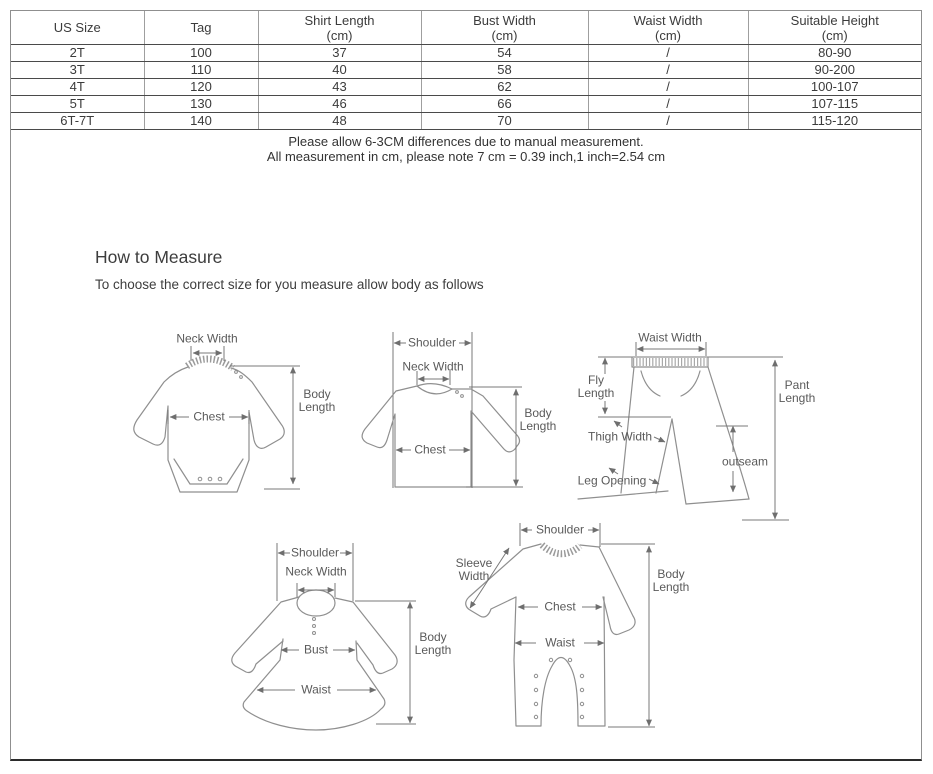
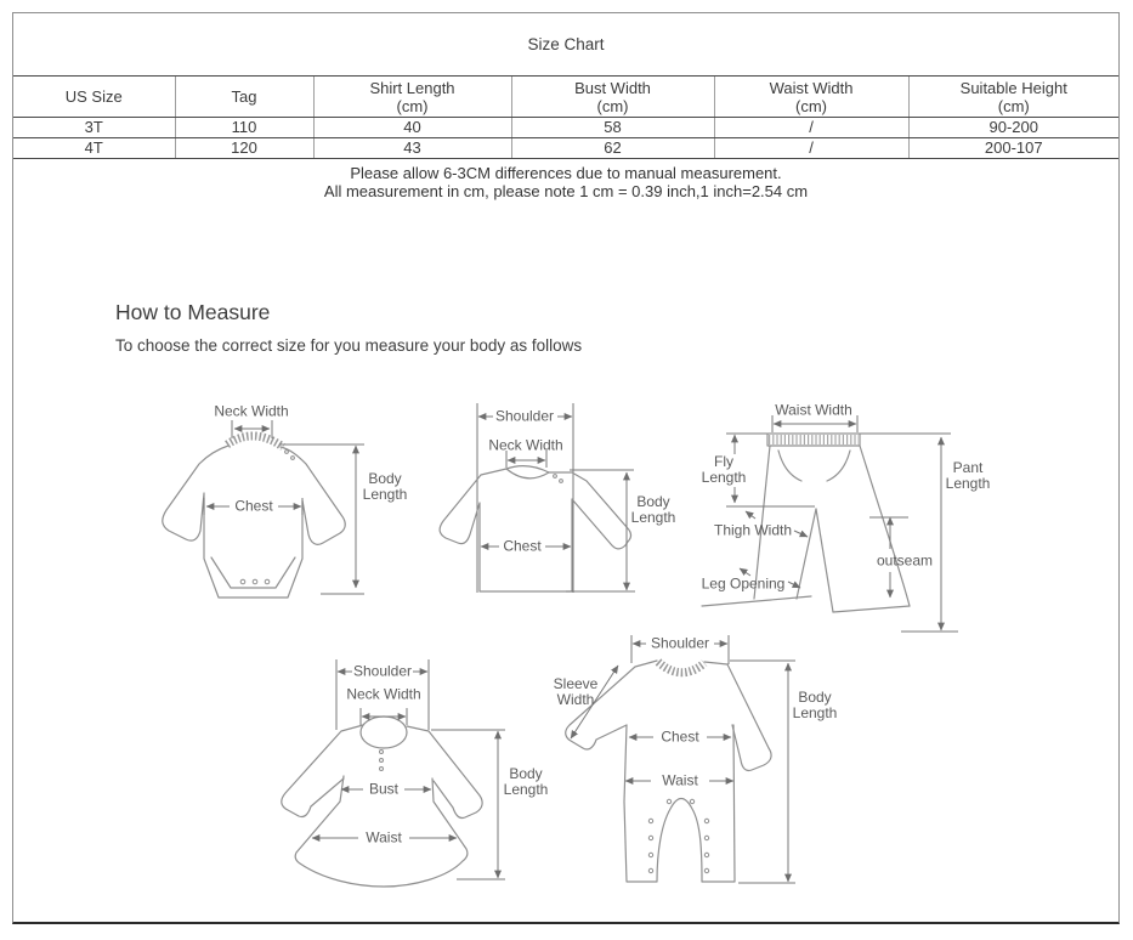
+ Size Chart
  US Size	Tag	Shirt Length(cm)	Bust Width(cm)	Waist Width(cm)	Suitable Height(cm)
- 2T	100	37	54	/	80-90
  3T	110	40	58	/	90-200
- 4T	120	43	62	/	100-107
+ 4T	120	43	62	/	200-107
- 5T	130	46	66	/	107-115
- 6T-7T	140	48	70	/	115-120
  Please allow 6-3CM differences due to manual measurement.
- All measurement in cm, please note 7 cm = 0.39 inch,1 inch=2.54 cm
+ All measurement in cm, please note 1 cm = 0.39 inch,1 inch=2.54 cm
  How to Measure
- To choose the correct size for you measure allow body as follows
+ To choose the correct size for you measure your body as follows
  Neck Width
  Chest
  Body
  Length
  Shoulder
  Neck Width
  Chest
  Body
  Length
  Waist Width
  Fly
  Length
  Thigh Width
  Leg Opening
  outseam
  Pant
  Length
  Shoulder
  Neck Width
  Bust
  Waist
  Body
  Length
  Shoulder
  Sleeve
  Width
  Chest
  Waist
  Body
  Length
